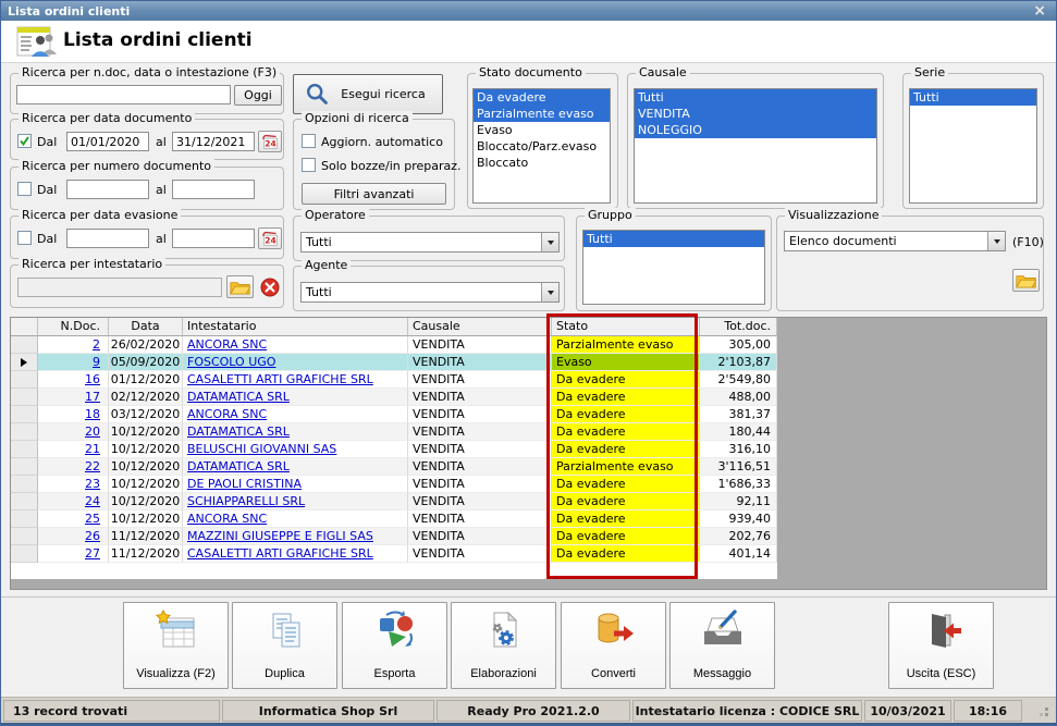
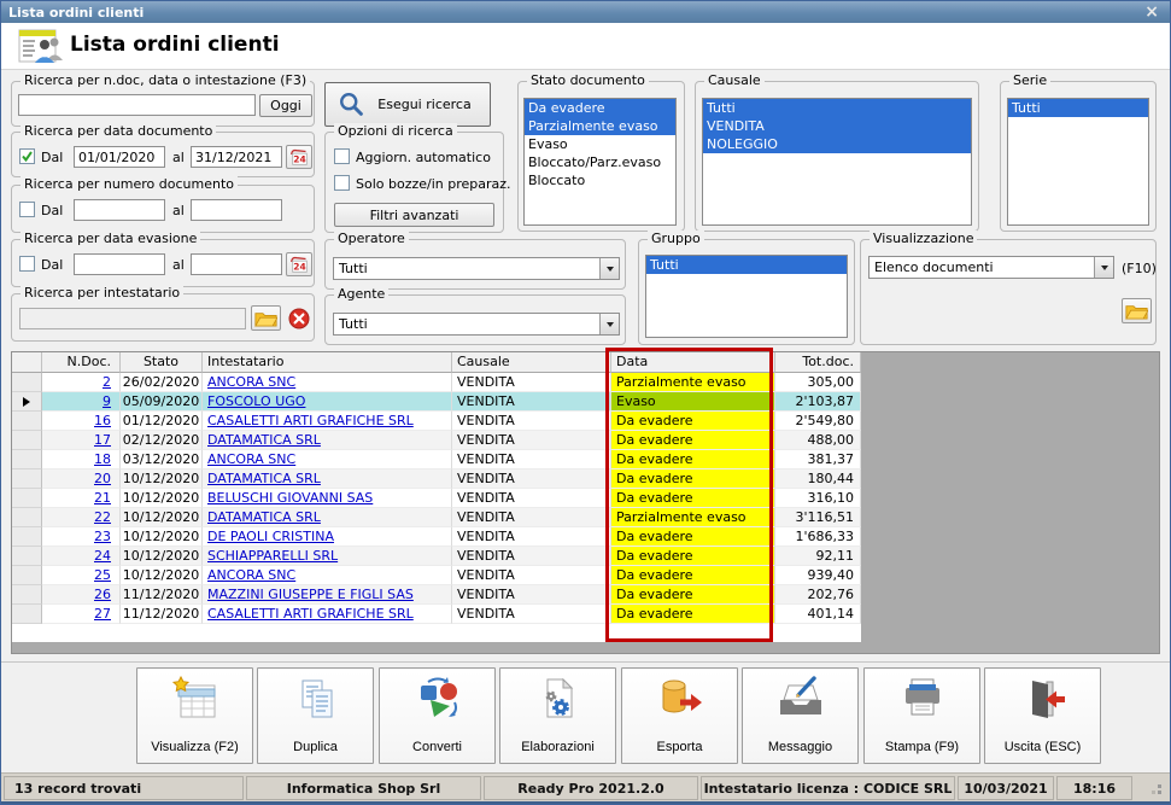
  Lista ordini clienti
  ×
  Lista ordini clienti
  Ricerca per n.doc, data o intestazione (F3)
  Oggi
  Ricerca per data documento
  Dal
  01/01/2020
  al
  31/12/2021
  24
  Ricerca per numero documento
  Dal
  al
  Ricerca per data evasione
  Dal
  al
  24
  Ricerca per intestatario
  Esegui ricerca
  Opzioni di ricerca
  Aggiorn. automatico
  Solo bozze/in preparaz.
  Filtri avanzati
  Stato documento
  Da evadere
  Parzialmente evaso
  Evaso
  Bloccato/Parz.evaso
  Bloccato
  Causale
  Tutti
  VENDITA
  NOLEGGIO
  Serie
  Tutti
  Operatore
  Tutti
  Agente
  Tutti
  Gruppo
  Tutti
  Visualizzazione
  Elenco documenti
  (F10)
  N.Doc.
- Data
+ Stato
  Intestatario
  Causale
- Stato
+ Data
  Tot.doc.
  2
  26/02/2020
  ANCORA SNC
  VENDITA
  Parzialmente evaso
  305,00
  9
  05/09/2020
  FOSCOLO UGO
  VENDITA
  Evaso
  2'103,87
  16
  01/12/2020
  CASALETTI ARTI GRAFICHE SRL
  VENDITA
  Da evadere
  2'549,80
  17
  02/12/2020
  DATAMATICA SRL
  VENDITA
  Da evadere
  488,00
  18
  03/12/2020
  ANCORA SNC
  VENDITA
  Da evadere
  381,37
  20
  10/12/2020
  DATAMATICA SRL
  VENDITA
  Da evadere
  180,44
  21
  10/12/2020
  BELUSCHI GIOVANNI SAS
  VENDITA
  Da evadere
  316,10
  22
  10/12/2020
  DATAMATICA SRL
  VENDITA
  Parzialmente evaso
  3'116,51
  23
  10/12/2020
  DE PAOLI CRISTINA
  VENDITA
  Da evadere
  1'686,33
  24
  10/12/2020
  SCHIAPPARELLI SRL
  VENDITA
  Da evadere
  92,11
  25
  10/12/2020
  ANCORA SNC
  VENDITA
  Da evadere
  939,40
  26
  11/12/2020
  MAZZINI GIUSEPPE E FIGLI SAS
  VENDITA
  Da evadere
  202,76
  27
  11/12/2020
  CASALETTI ARTI GRAFICHE SRL
  VENDITA
  Da evadere
  401,14
  Visualizza (F2)
  Duplica
- Esporta
+ Converti
  Elaborazioni
- Converti
+ Esporta
  Messaggio
+ Stampa (F9)
  Uscita (ESC)
  13 record trovati
  Informatica Shop Srl
  Ready Pro 2021.2.0
  Intestatario licenza : CODICE SRL
  10/03/2021
  18:16
